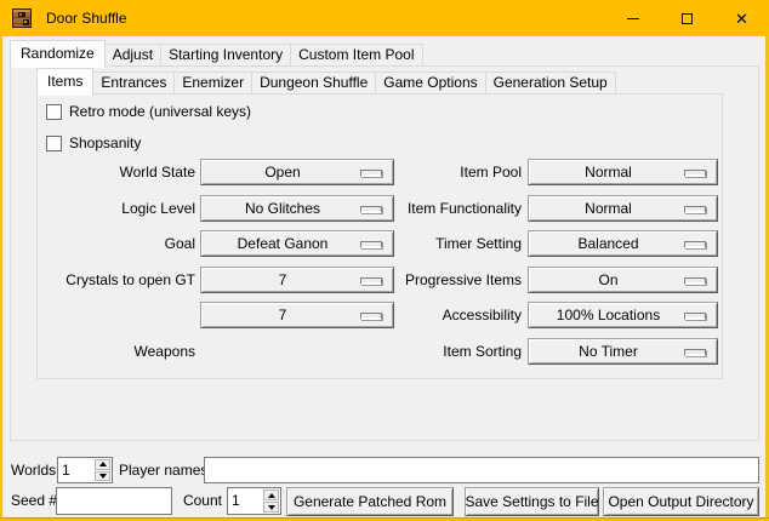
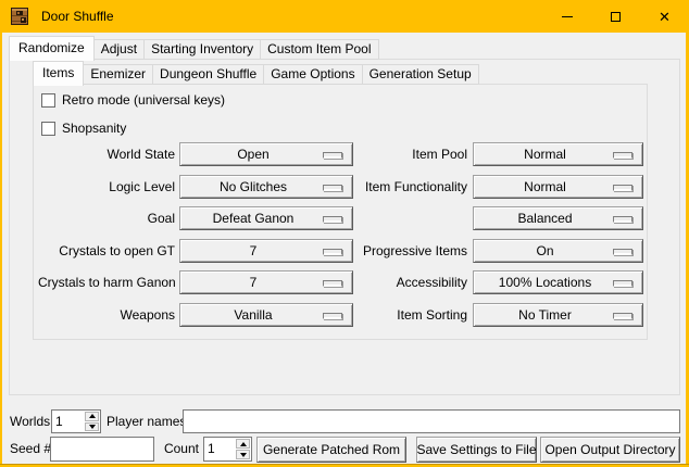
  Door Shuffle
  ✕
  Randomize
  Adjust
  Starting Inventory
  Custom Item Pool
  Items
- Entrances
  Enemizer
  Dungeon Shuffle
  Game Options
  Generation Setup
  Retro mode (universal keys)
  Shopsanity
  World State
  Open
  Logic Level
  No Glitches
  Goal
  Defeat Ganon
  Crystals to open GT
  7
+ Crystals to harm Ganon
  7
  Weapons
+ Vanilla
  Item Pool
  Normal
  Item Functionality
  Normal
- Timer Setting
  Balanced
  Progressive Items
  On
  Accessibility
  100% Locations
  Item Sorting
  No Timer
  Worlds
  1
  Player name
  Seed #
  Count
  1
  Generate Patched Rom
  Save Settings to File
  Open Output Directory
